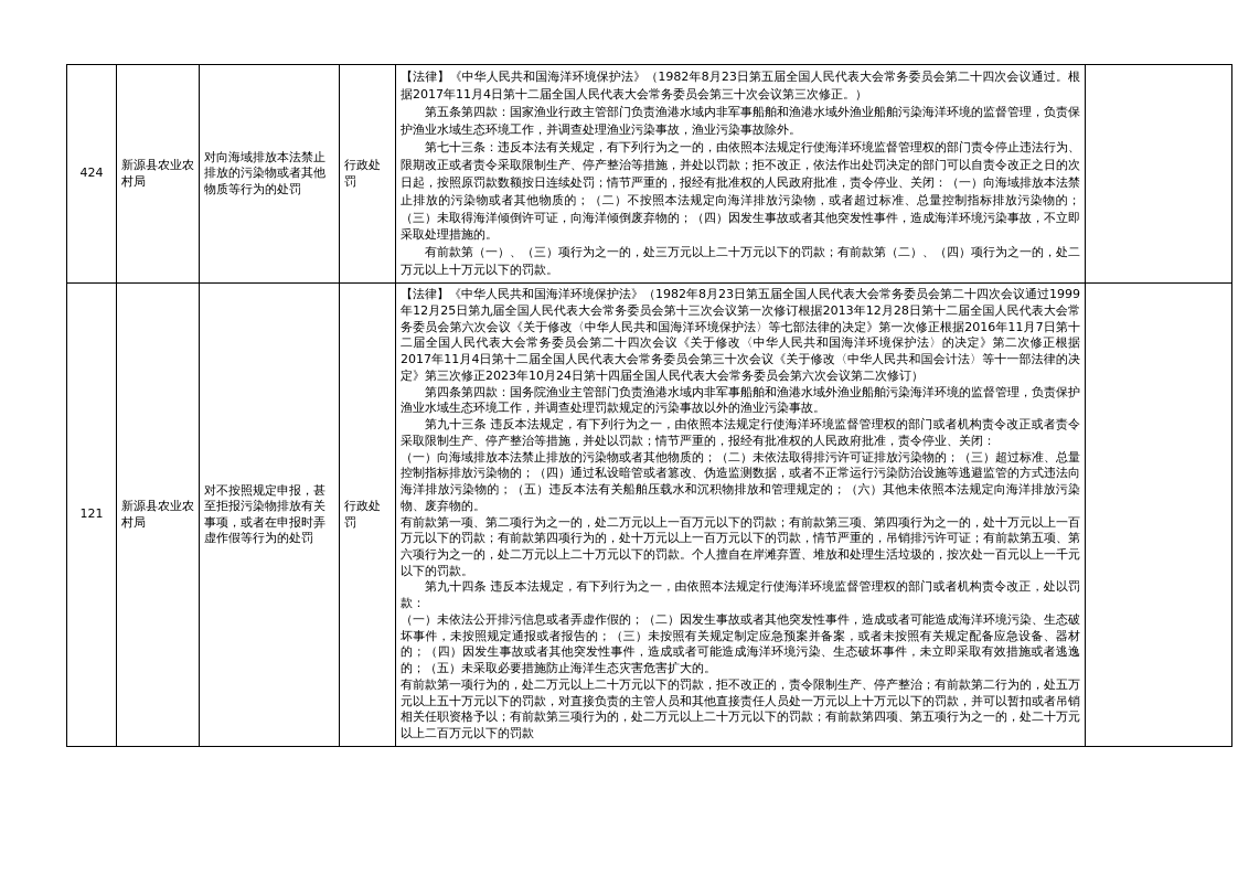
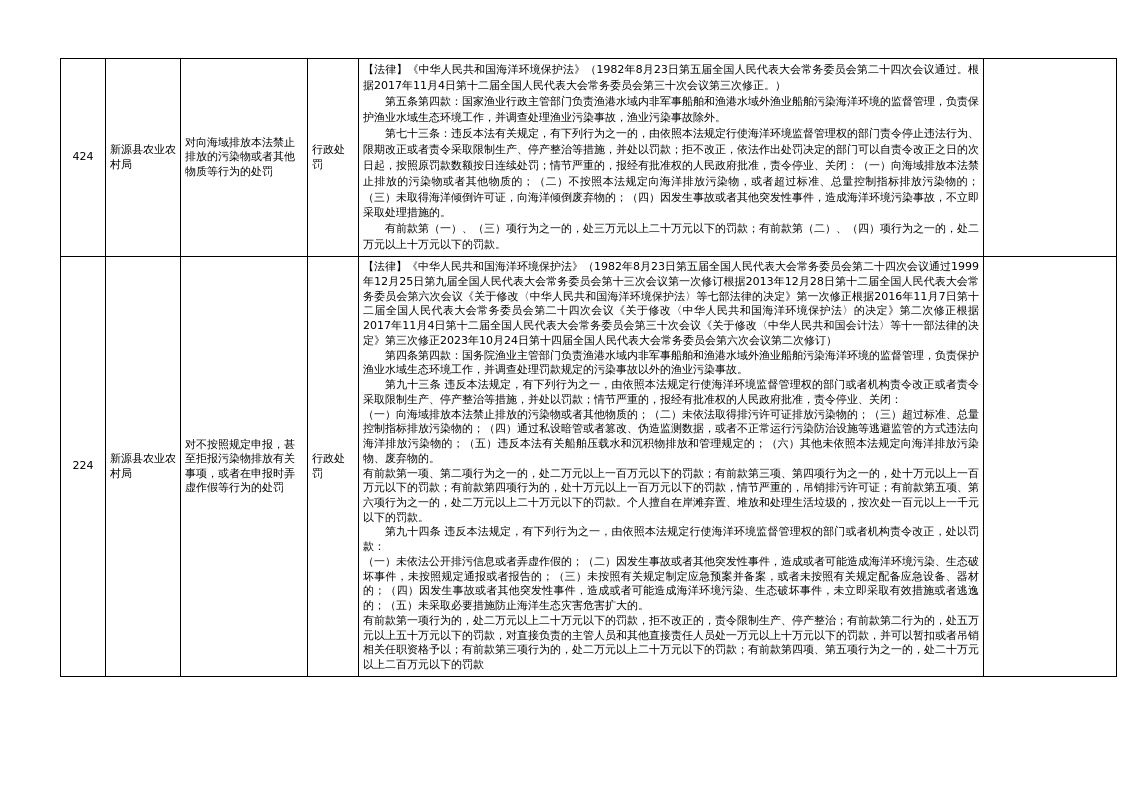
  424	新源县农业农村局	对向海域排放本法禁止排放的污染物或者其他物质等行为的处罚	行政处罚	【法律】《中华人民共和国海洋环境保护法》（1982年8月23日第五届全国人民代表大会常务委员会第二十四次会议通过。根据2017年11月4日第十二届全国人民代表大会常务委员会第三十次会议第三次修正。） 第五条第四款：国家渔业行政主管部门负责渔港水域内非军事船舶和渔港水域外渔业船舶污染海洋环境的监督管理，负责保护渔业水域生态环境工作，并调查处理渔业污染事故，渔业污染事故除外。 第七十三条：违反本法有关规定，有下列行为之一的，由依照本法规定行使海洋环境监督管理权的部门责令停止违法行为、限期改正或者责令采取限制生产、停产整治等措施，并处以罚款；拒不改正，依法作出处罚决定的部门可以自责令改正之日的次日起，按照原罚款数额按日连续处罚；情节严重的，报经有批准权的人民政府批准，责令停业、关闭：（一）向海域排放本法禁止排放的污染物或者其他物质的；（二）不按照本法规定向海洋排放污染物，或者超过标准、总量控制指标排放污染物的；（三）未取得海洋倾倒许可证，向海洋倾倒废弃物的；（四）因发生事故或者其他突发性事件，造成海洋环境污染事故，不立即采取处理措施的。 有前款第（一）、（三）项行为之一的，处三万元以上二十万元以下的罚款；有前款第（二）、（四）项行为之一的，处二万元以上十万元以下的罚款。
- 121	新源县农业农村局	对不按照规定申报，甚至拒报污染物排放有关事项，或者在申报时弄虚作假等行为的处罚	行政处罚	【法律】《中华人民共和国海洋环境保护法》（1982年8月23日第五届全国人民代表大会常务委员会第二十四次会议通过1999年12月25日第九届全国人民代表大会常务委员会第十三次会议第一次修订根据2013年12月28日第十二届全国人民代表大会常务委员会第六次会议《关于修改〈中华人民共和国海洋环境保护法〉等七部法律的决定》第一次修正根据2016年11月7日第十二届全国人民代表大会常务委员会第二十四次会议《关于修改〈中华人民共和国海洋环境保护法〉的决定》第二次修正根据2017年11月4日第十二届全国人民代表大会常务委员会第三十次会议《关于修改〈中华人民共和国会计法〉等十一部法律的决定》第三次修正2023年10月24日第十四届全国人民代表大会常务委员会第六次会议第二次修订） 第四条第四款：国务院渔业主管部门负责渔港水域内非军事船舶和渔港水域外渔业船舶污染海洋环境的监督管理，负责保护渔业水域生态环境工作，并调查处理罚款规定的污染事故以外的渔业污染事故。 第九十三条 违反本法规定，有下列行为之一，由依照本法规定行使海洋环境监督管理权的部门或者机构责令改正或者责令采取限制生产、停产整治等措施，并处以罚款；情节严重的，报经有批准权的人民政府批准，责令停业、关闭： （一）向海域排放本法禁止排放的污染物或者其他物质的；（二）未依法取得排污许可证排放污染物的；（三）超过标准、总量控制指标排放污染物的；（四）通过私设暗管或者篡改、伪造监测数据，或者不正常运行污染防治设施等逃避监管的方式违法向海洋排放污染物的；（五）违反本法有关船舶压载水和沉积物排放和管理规定的；（六）其他未依照本法规定向海洋排放污染物、废弃物的。 有前款第一项、第二项行为之一的，处二万元以上一百万元以下的罚款；有前款第三项、第四项行为之一的，处十万元以上一百万元以下的罚款；有前款第四项行为的，处十万元以上一百万元以下的罚款，情节严重的，吊销排污许可证；有前款第五项、第六项行为之一的，处二万元以上二十万元以下的罚款。个人擅自在岸滩弃置、堆放和处理生活垃圾的，按次处一百元以上一千元以下的罚款。 第九十四条 违反本法规定，有下列行为之一，由依照本法规定行使海洋环境监督管理权的部门或者机构责令改正，处以罚款： （一）未依法公开排污信息或者弄虚作假的；（二）因发生事故或者其他突发性事件，造成或者可能造成海洋环境污染、生态破坏事件，未按照规定通报或者报告的；（三）未按照有关规定制定应急预案并备案，或者未按照有关规定配备应急设备、器材的；（四）因发生事故或者其他突发性事件，造成或者可能造成海洋环境污染、生态破坏事件，未立即采取有效措施或者逃逸的；（五）未采取必要措施防止海洋生态灾害危害扩大的。 有前款第一项行为的，处二万元以上二十万元以下的罚款，拒不改正的，责令限制生产、停产整治；有前款第二行为的，处五万元以上五十万元以下的罚款，对直接负责的主管人员和其他直接责任人员处一万元以上十万元以下的罚款，并可以暂扣或者吊销相关任职资格予以；有前款第三项行为的，处二万元以上二十万元以下的罚款；有前款第四项、第五项行为之一的，处二十万元以上二百万元以下的罚款
+ 224	新源县农业农村局	对不按照规定申报，甚至拒报污染物排放有关事项，或者在申报时弄虚作假等行为的处罚	行政处罚	【法律】《中华人民共和国海洋环境保护法》（1982年8月23日第五届全国人民代表大会常务委员会第二十四次会议通过1999年12月25日第九届全国人民代表大会常务委员会第十三次会议第一次修订根据2013年12月28日第十二届全国人民代表大会常务委员会第六次会议《关于修改〈中华人民共和国海洋环境保护法〉等七部法律的决定》第一次修正根据2016年11月7日第十二届全国人民代表大会常务委员会第二十四次会议《关于修改〈中华人民共和国海洋环境保护法〉的决定》第二次修正根据2017年11月4日第十二届全国人民代表大会常务委员会第三十次会议《关于修改〈中华人民共和国会计法〉等十一部法律的决定》第三次修正2023年10月24日第十四届全国人民代表大会常务委员会第六次会议第二次修订） 第四条第四款：国务院渔业主管部门负责渔港水域内非军事船舶和渔港水域外渔业船舶污染海洋环境的监督管理，负责保护渔业水域生态环境工作，并调查处理罚款规定的污染事故以外的渔业污染事故。 第九十三条 违反本法规定，有下列行为之一，由依照本法规定行使海洋环境监督管理权的部门或者机构责令改正或者责令采取限制生产、停产整治等措施，并处以罚款；情节严重的，报经有批准权的人民政府批准，责令停业、关闭： （一）向海域排放本法禁止排放的污染物或者其他物质的；（二）未依法取得排污许可证排放污染物的；（三）超过标准、总量控制指标排放污染物的；（四）通过私设暗管或者篡改、伪造监测数据，或者不正常运行污染防治设施等逃避监管的方式违法向海洋排放污染物的；（五）违反本法有关船舶压载水和沉积物排放和管理规定的；（六）其他未依照本法规定向海洋排放污染物、废弃物的。 有前款第一项、第二项行为之一的，处二万元以上一百万元以下的罚款；有前款第三项、第四项行为之一的，处十万元以上一百万元以下的罚款；有前款第四项行为的，处十万元以上一百万元以下的罚款，情节严重的，吊销排污许可证；有前款第五项、第六项行为之一的，处二万元以上二十万元以下的罚款。个人擅自在岸滩弃置、堆放和处理生活垃圾的，按次处一百元以上一千元以下的罚款。 第九十四条 违反本法规定，有下列行为之一，由依照本法规定行使海洋环境监督管理权的部门或者机构责令改正，处以罚款： （一）未依法公开排污信息或者弄虚作假的；（二）因发生事故或者其他突发性事件，造成或者可能造成海洋环境污染、生态破坏事件，未按照规定通报或者报告的；（三）未按照有关规定制定应急预案并备案，或者未按照有关规定配备应急设备、器材的；（四）因发生事故或者其他突发性事件，造成或者可能造成海洋环境污染、生态破坏事件，未立即采取有效措施或者逃逸的；（五）未采取必要措施防止海洋生态灾害危害扩大的。 有前款第一项行为的，处二万元以上二十万元以下的罚款，拒不改正的，责令限制生产、停产整治；有前款第二行为的，处五万元以上五十万元以下的罚款，对直接负责的主管人员和其他直接责任人员处一万元以上十万元以下的罚款，并可以暂扣或者吊销相关任职资格予以；有前款第三项行为的，处二万元以上二十万元以下的罚款；有前款第四项、第五项行为之一的，处二十万元以上二百万元以下的罚款
